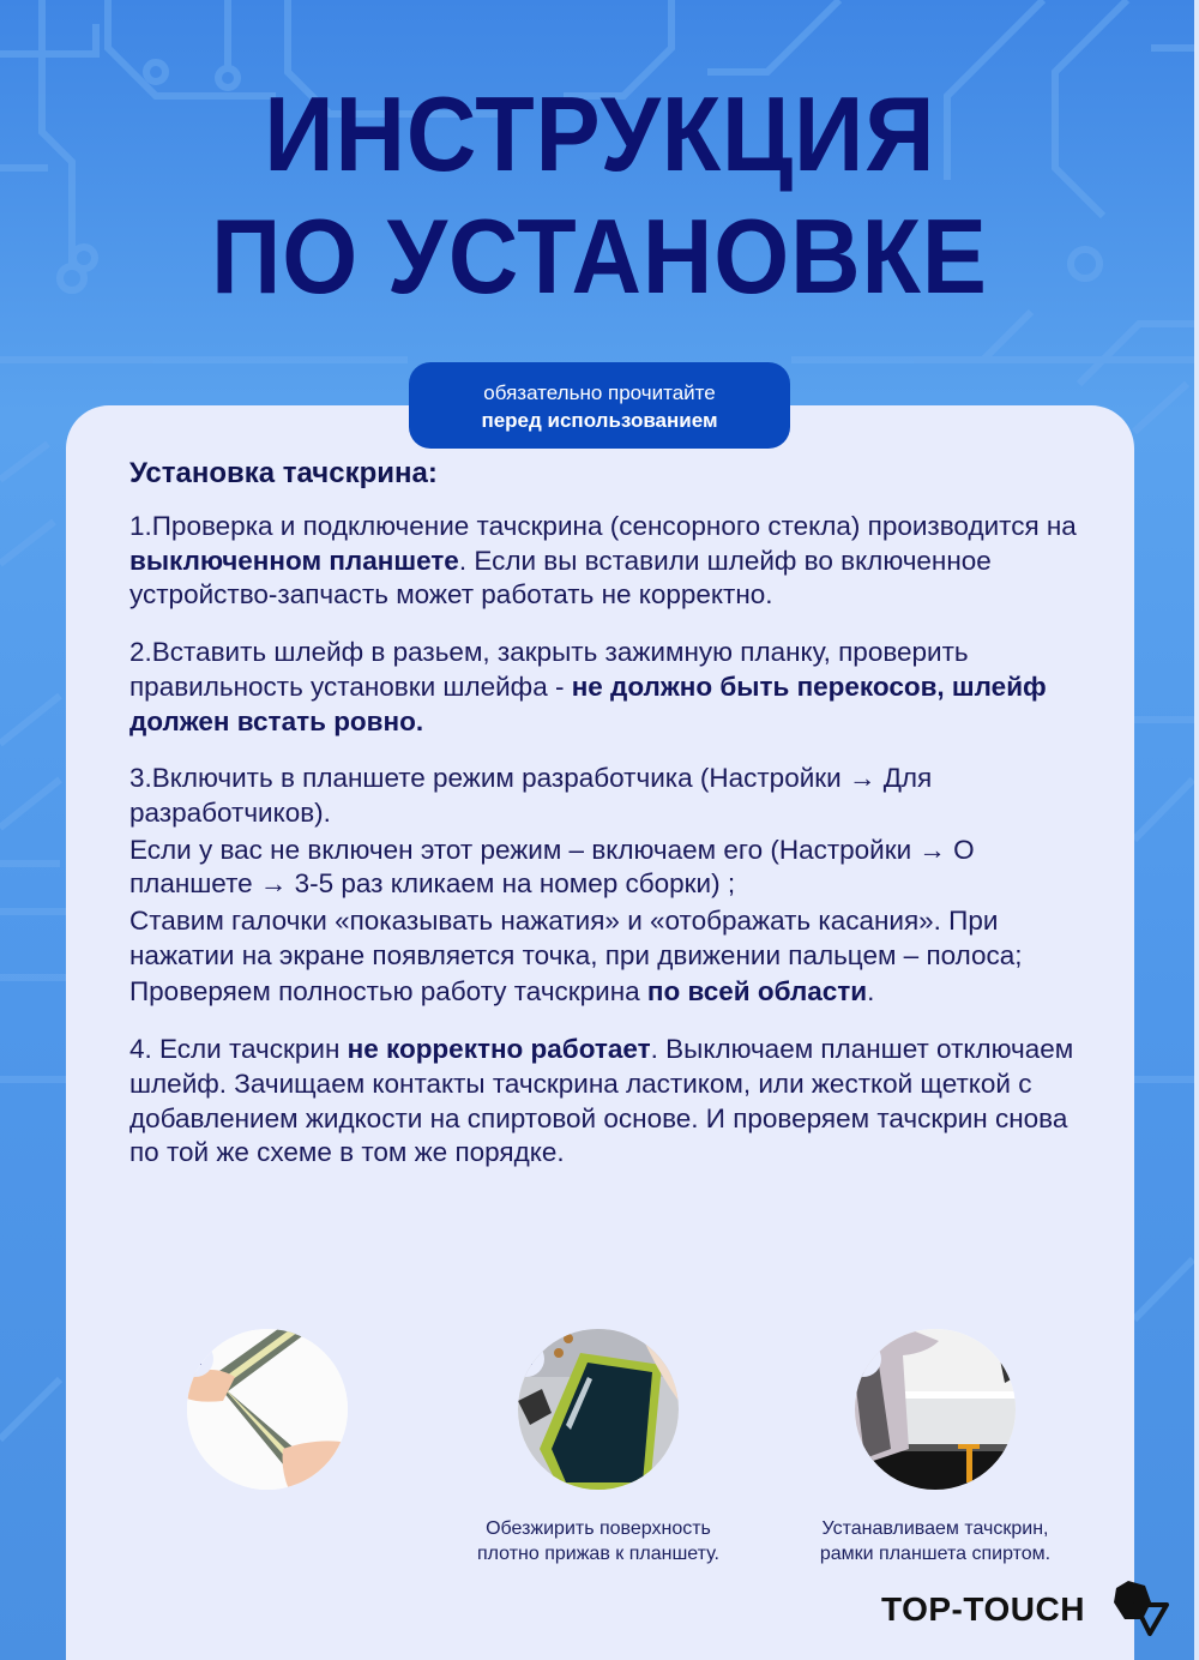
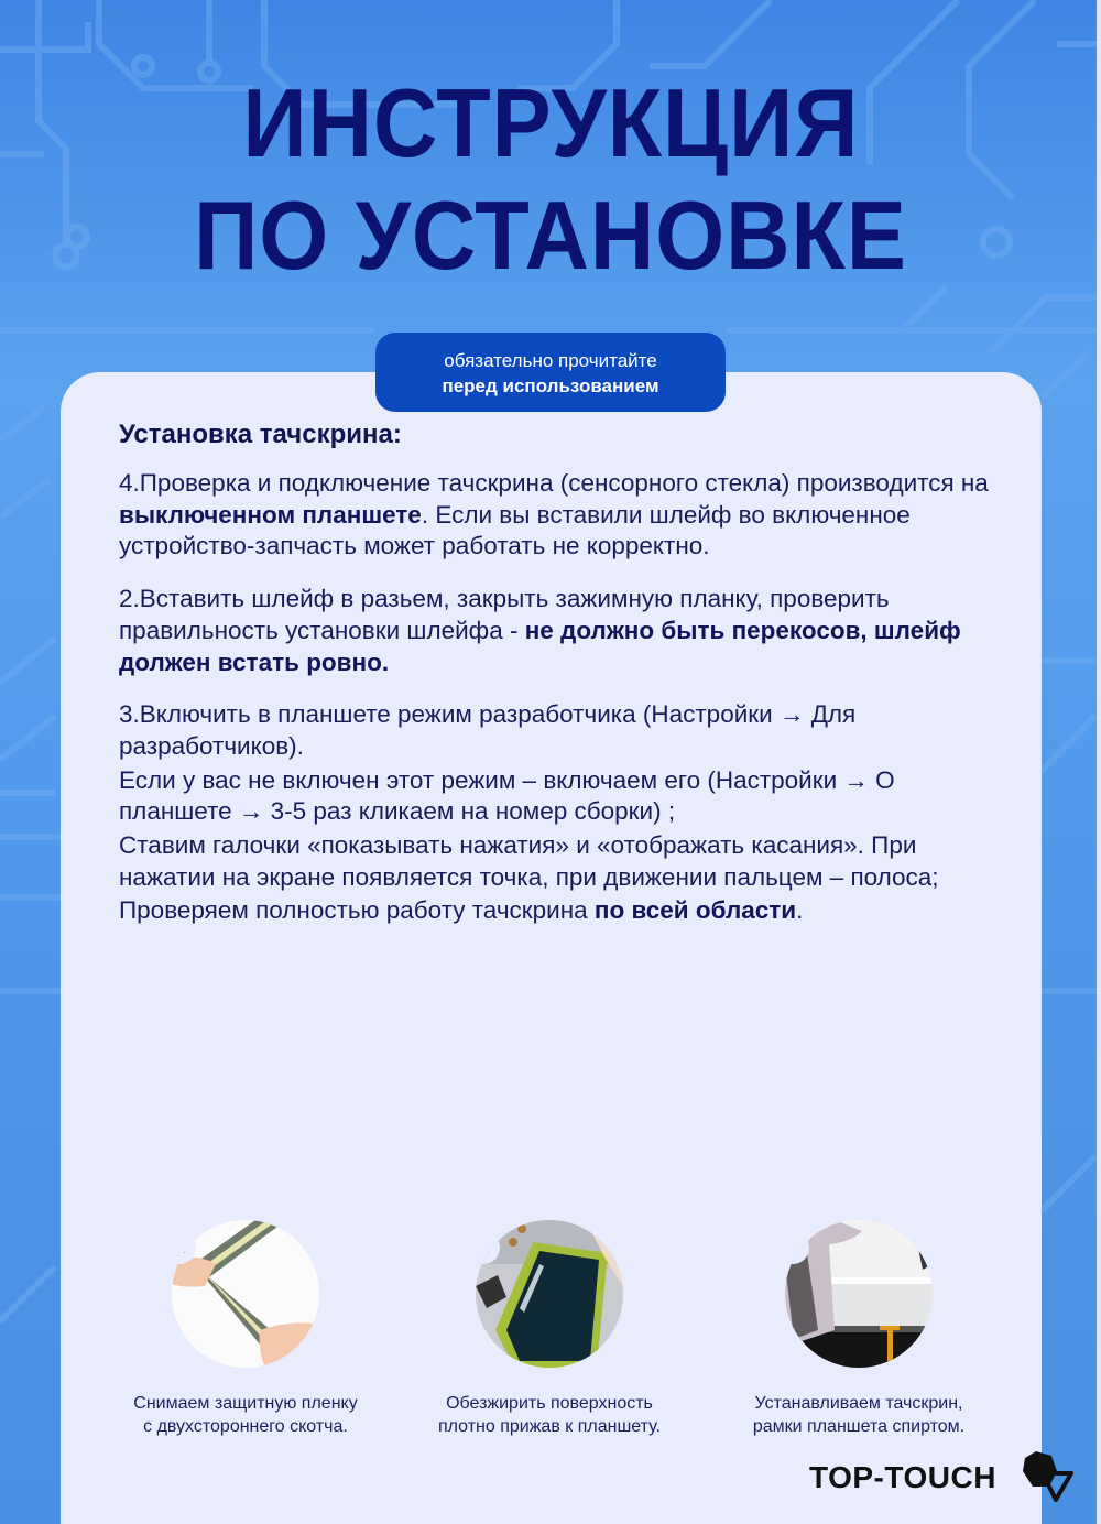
  ИНСТРУКЦИЯ
  ПО УСТАНОВКЕ
  обязательно прочитайте
  перед использованием
  Установка тачскрина:
- 1.Проверка и подключение тачскрина (сенсорного стекла) производится на выключенном планшете. Если вы вставили шлейф во включенное устройство-запчасть может работать не корректно.
+ 4.Проверка и подключение тачскрина (сенсорного стекла) производится на выключенном планшете. Если вы вставили шлейф во включенное устройство-запчасть может работать не корректно.
  2.Вставить шлейф в разьем, закрыть зажимную планку, проверить правильность установки шлейфа - не должно быть перекосов, шлейф должен встать ровно.
  3.Включить в планшете режим разработчика (Настройки → Для разработчиков).
  Если у вас не включен этот режим – включаем его (Настройки → О планшете → 3-5 раз кликаем на номер сборки) ;
  Ставим галочки «показывать нажатия» и «отображать касания». При нажатии на экране появляется точка, при движении пальцем – полоса;
  Проверяем полностью работу тачскрина по всей области.
- 4. Если тачскрин не корректно работает. Выключаем планшет отключаем шлейф. Зачищаем контакты тачскрина ластиком, или жесткой щеткой с добавлением жидкости на спиртовой основе. И проверяем тачскрин снова по той же схеме в том же порядке.
  1
+ Снимаем защитную пленку
+ с двухстороннего скотча.
  2
  Обезжирить поверхность
  плотно прижав к планшету.
  Устанавливаем тачскрин,
  рамки планшета спиртом.
  TOP-TOUCH
